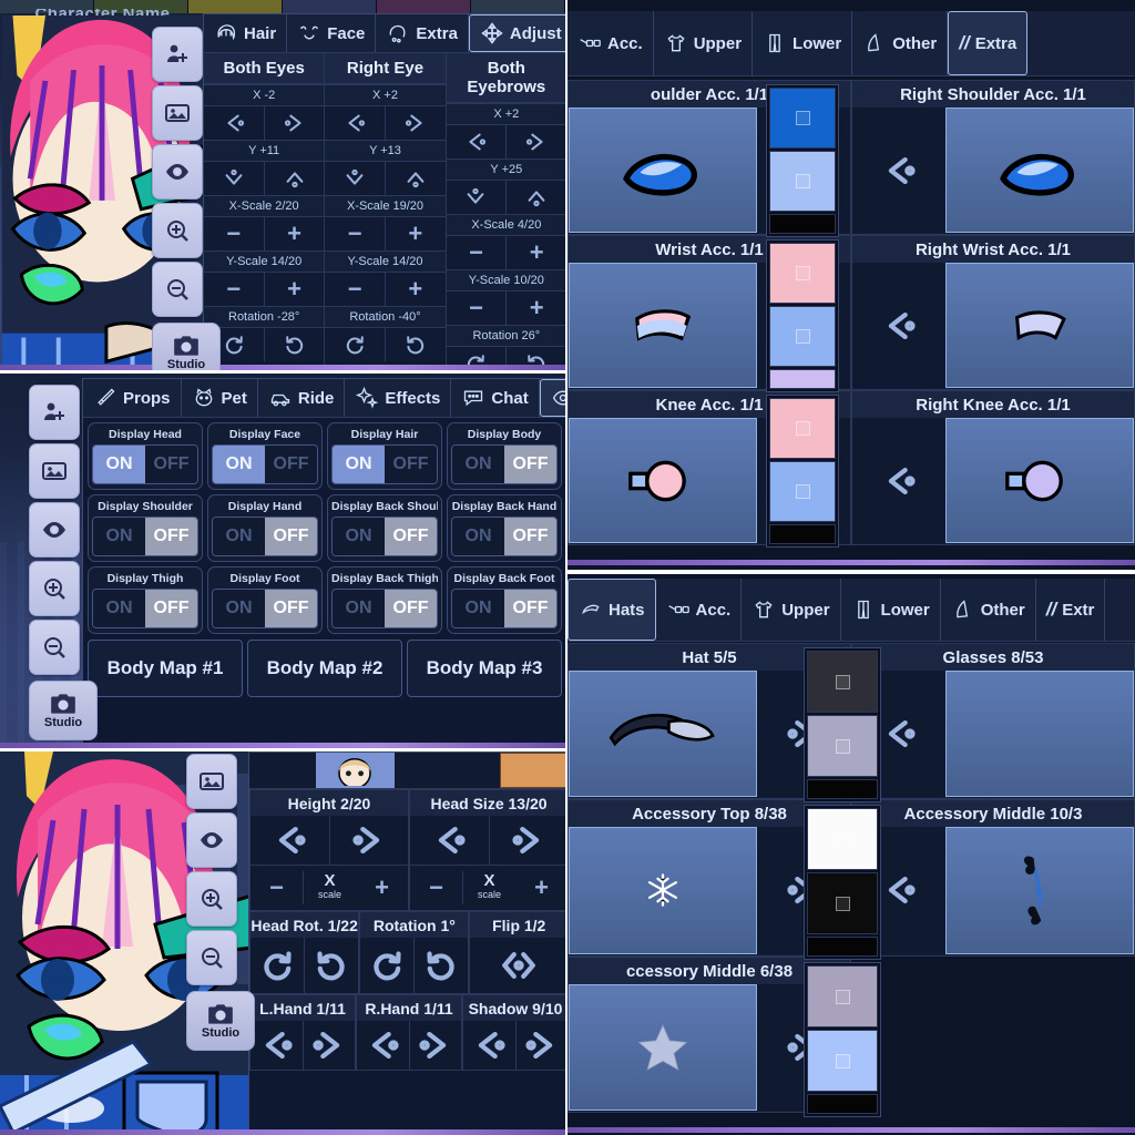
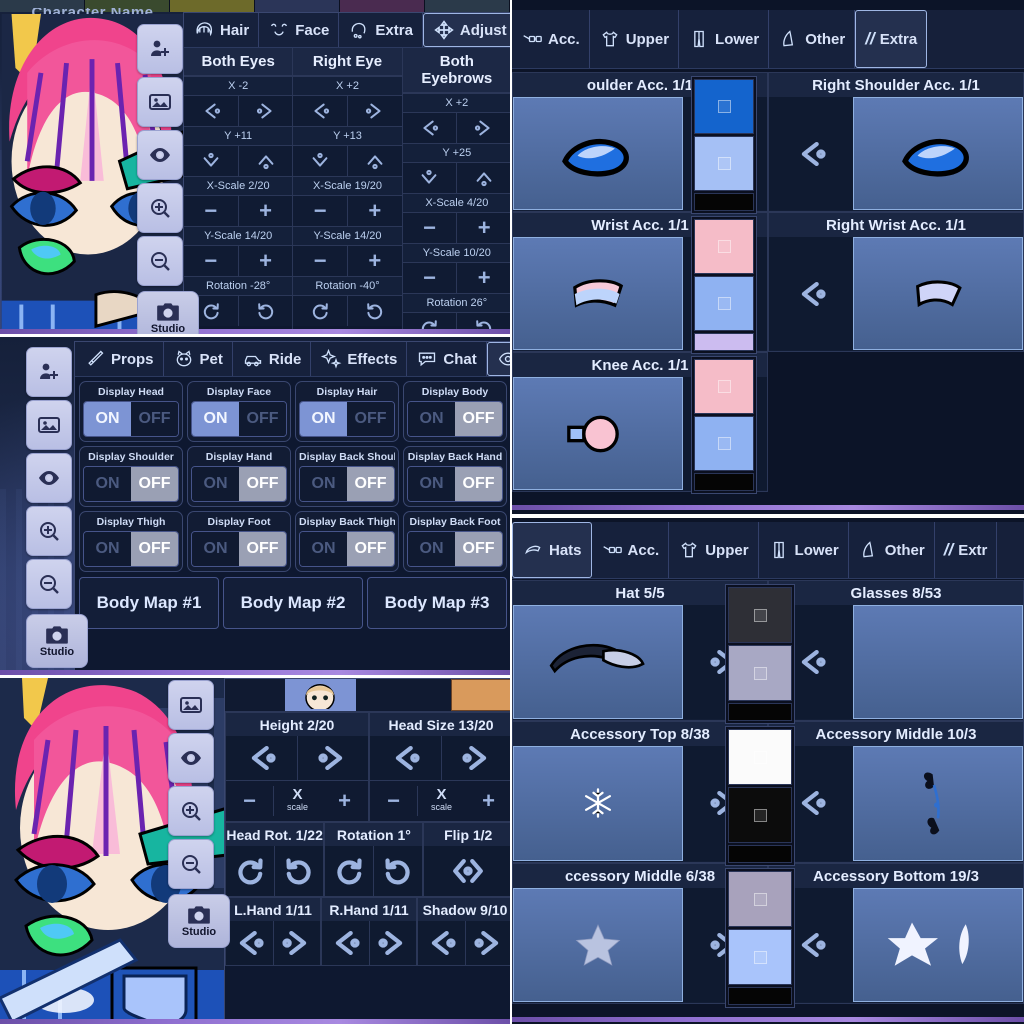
  Character Name
  Studio
  Hair
  Face
  Extra
  Adjust
  Both Eyes
  X -2
  Y +11
  X-Scale 2/20
  −
  +
  Y-Scale 14/20
  −
  +
  Rotation -28°
  Right Eye
  X +2
  Y +13
  X-Scale 19/20
  −
  +
  Y-Scale 14/20
  −
  +
  Rotation -40°
  Both Eyebrows
  X +2
  Y +25
  X-Scale 4/20
  −
  +
  Y-Scale 10/20
  −
  +
  Rotation 26°
  Acc.
  Upper
  Lower
  Other
  //
  Extra
  oulder Acc. 1/1
  Right Shoulder Acc. 1/1
  Wrist Acc. 1/1
  Right Wrist Acc. 1/1
  Knee Acc. 1/1
- Right Knee Acc. 1/1
  Studio
  Props
  Pet
  Ride
  Effects
  Chat
  Display Head
  ON
  OFF
  Display Face
  ON
  OFF
  Display Hair
  ON
  OFF
  Display Body
  ON
  OFF
  Display Shoulder
  ON
  OFF
  Display Hand
  ON
  OFF
  Display Back Shoul
  ON
  OFF
  Display Back Hand
  ON
  OFF
  Display Thigh
  ON
  OFF
  Display Foot
  ON
  OFF
  Display Back Thigh
  ON
  OFF
  Display Back Foot
  ON
  OFF
  Body Map #1
  Body Map #2
  Body Map #3
  Studio
  Height 2/20
  −
  X
  scale
  +
  Head Size 13/20
  −
  X
  scale
  +
  Head Rot. 1/22
  Rotation 1°
  Flip 1/2
  L.Hand 1/11
  R.Hand 1/11
  Shadow 9/10
  Hats
  Acc.
  Upper
  Lower
  Other
  //
  Extr
  Hat 5/5
  Glasses 8/53
  Accessory Top 8/38
  Accessory Middle 10/3
  ccessory Middle 6/38
+ Accessory Bottom 19/3
